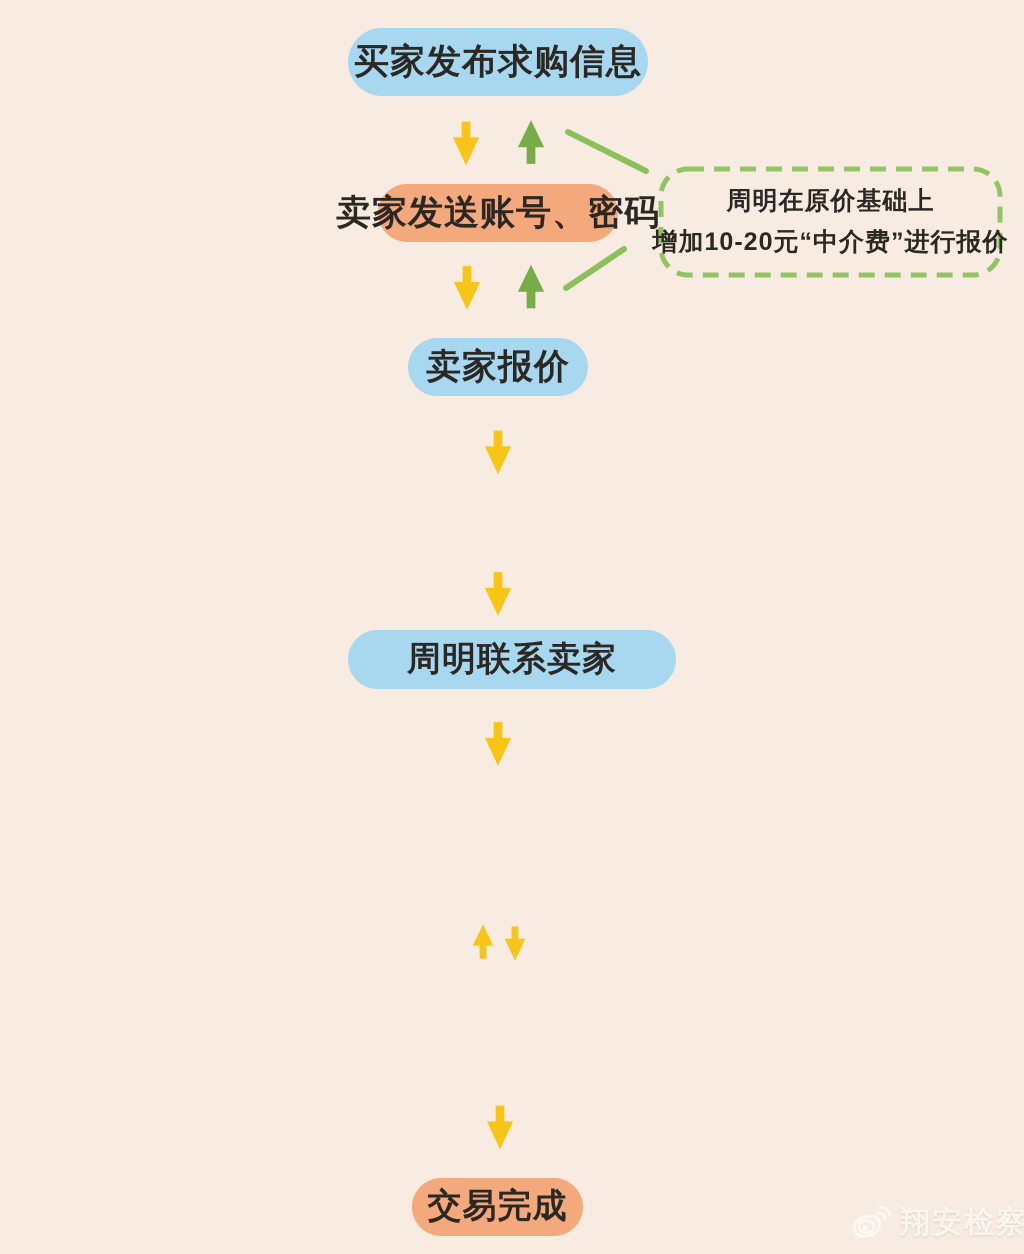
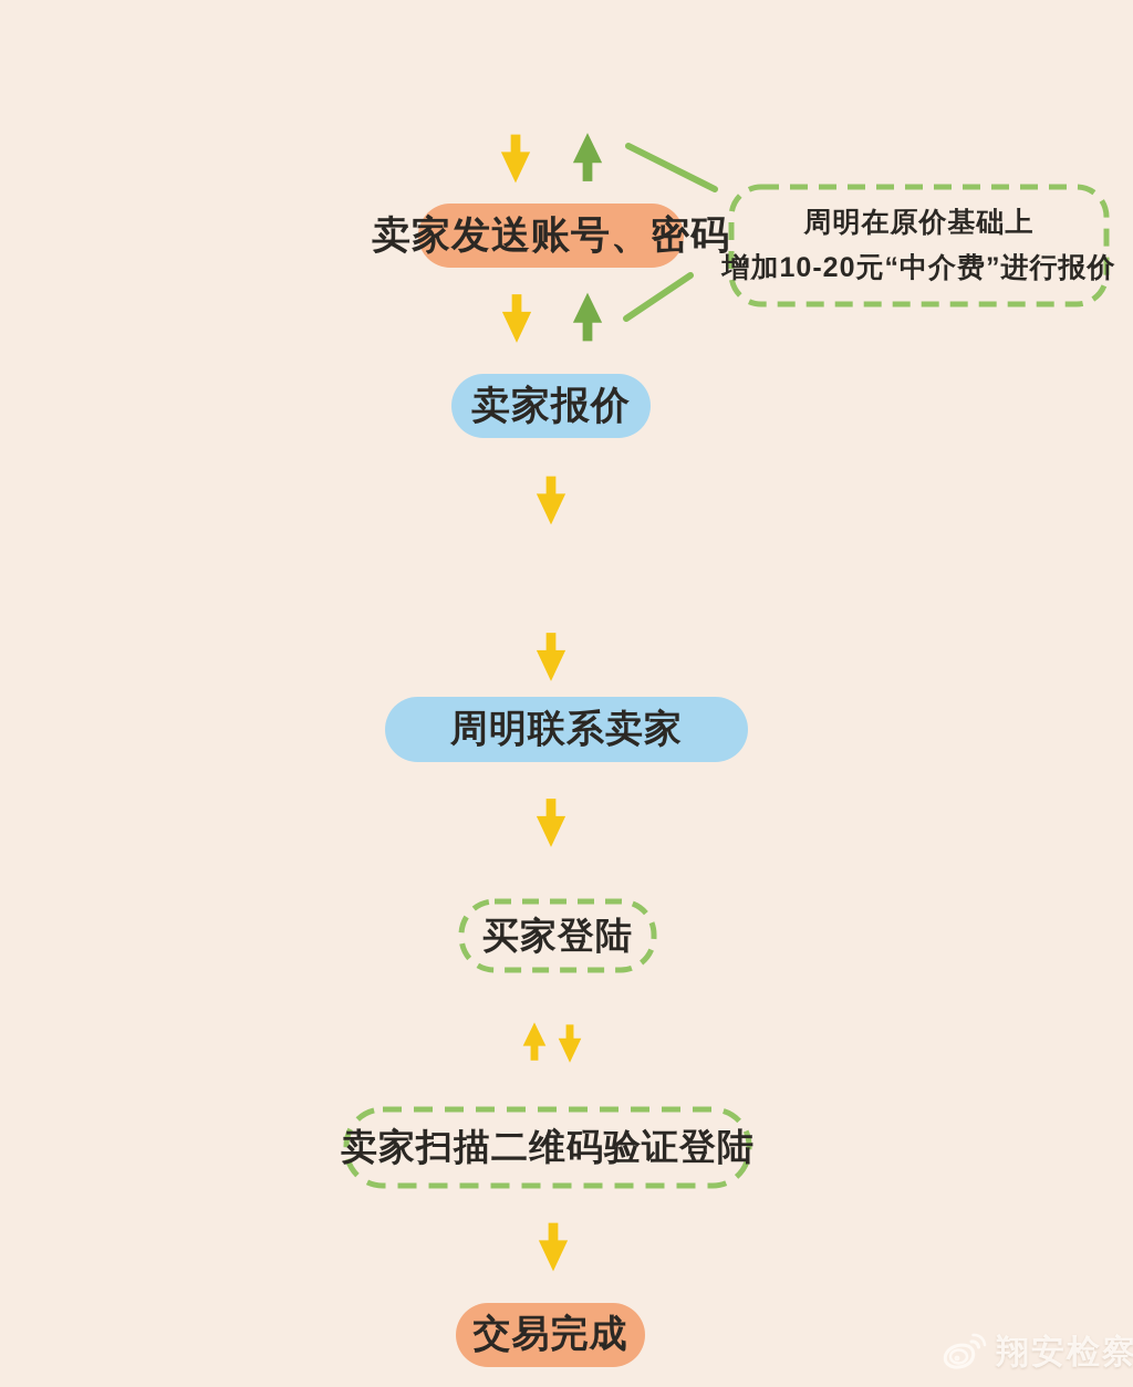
- 买家发布求购信息
  卖家发送账号、密码
  卖家报价
  周明联系卖家
+ 买家登陆
+ 卖家扫描二维码验证登陆
  交易完成
  周明在原价基础上
  增加10-20元“中介费”进行报价
  翔安检察
